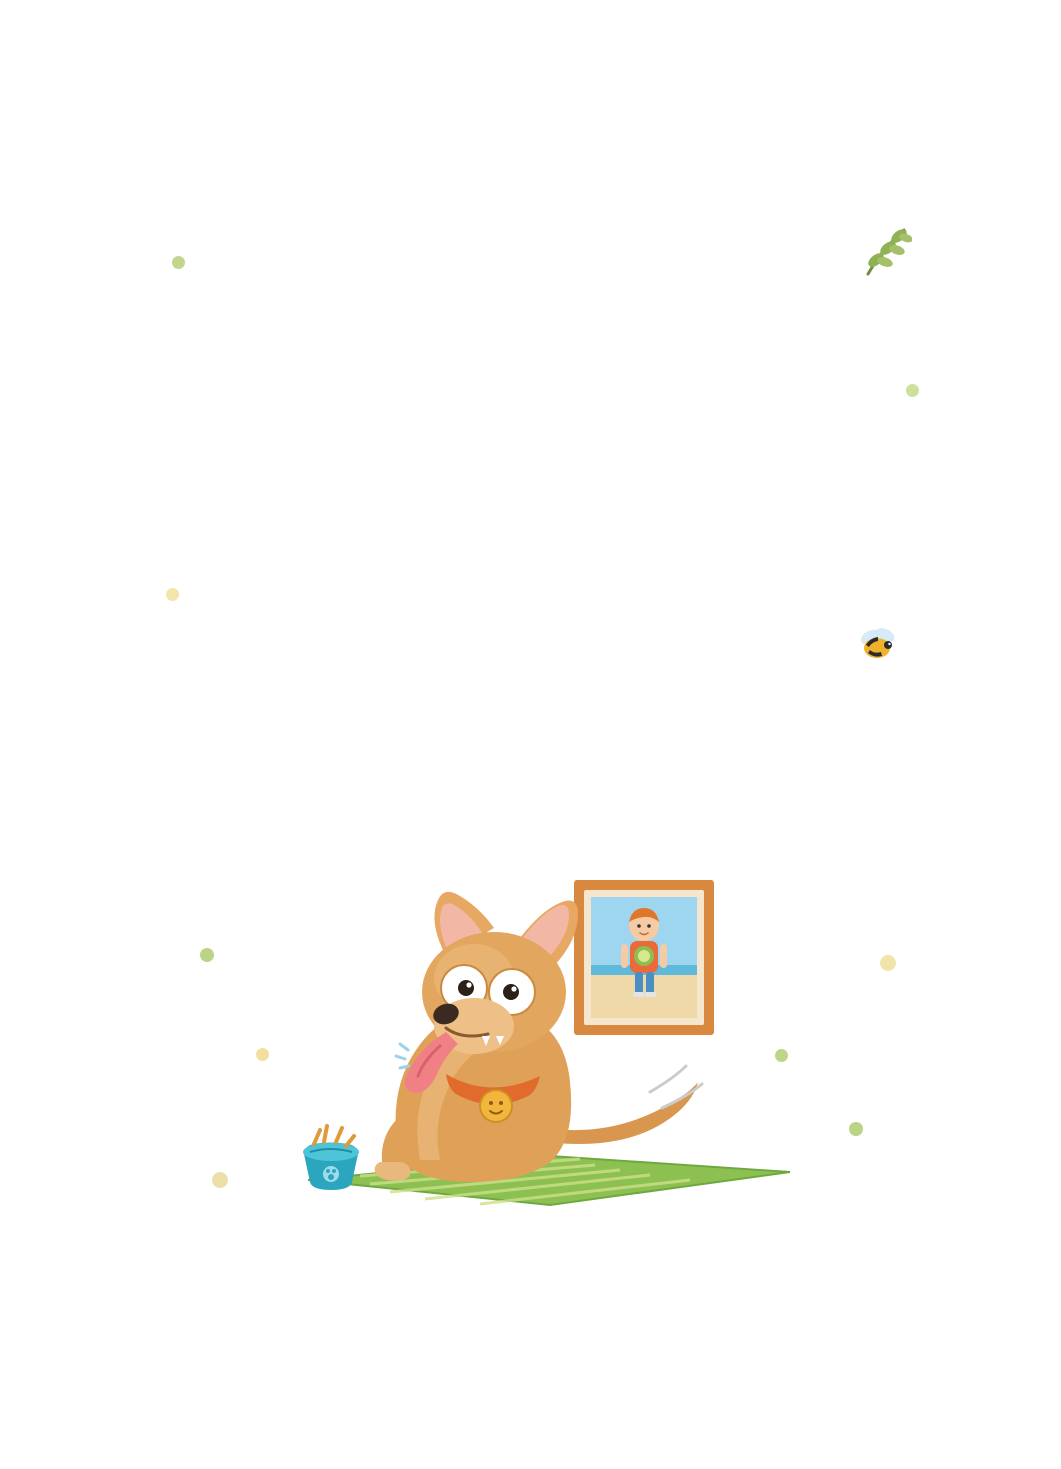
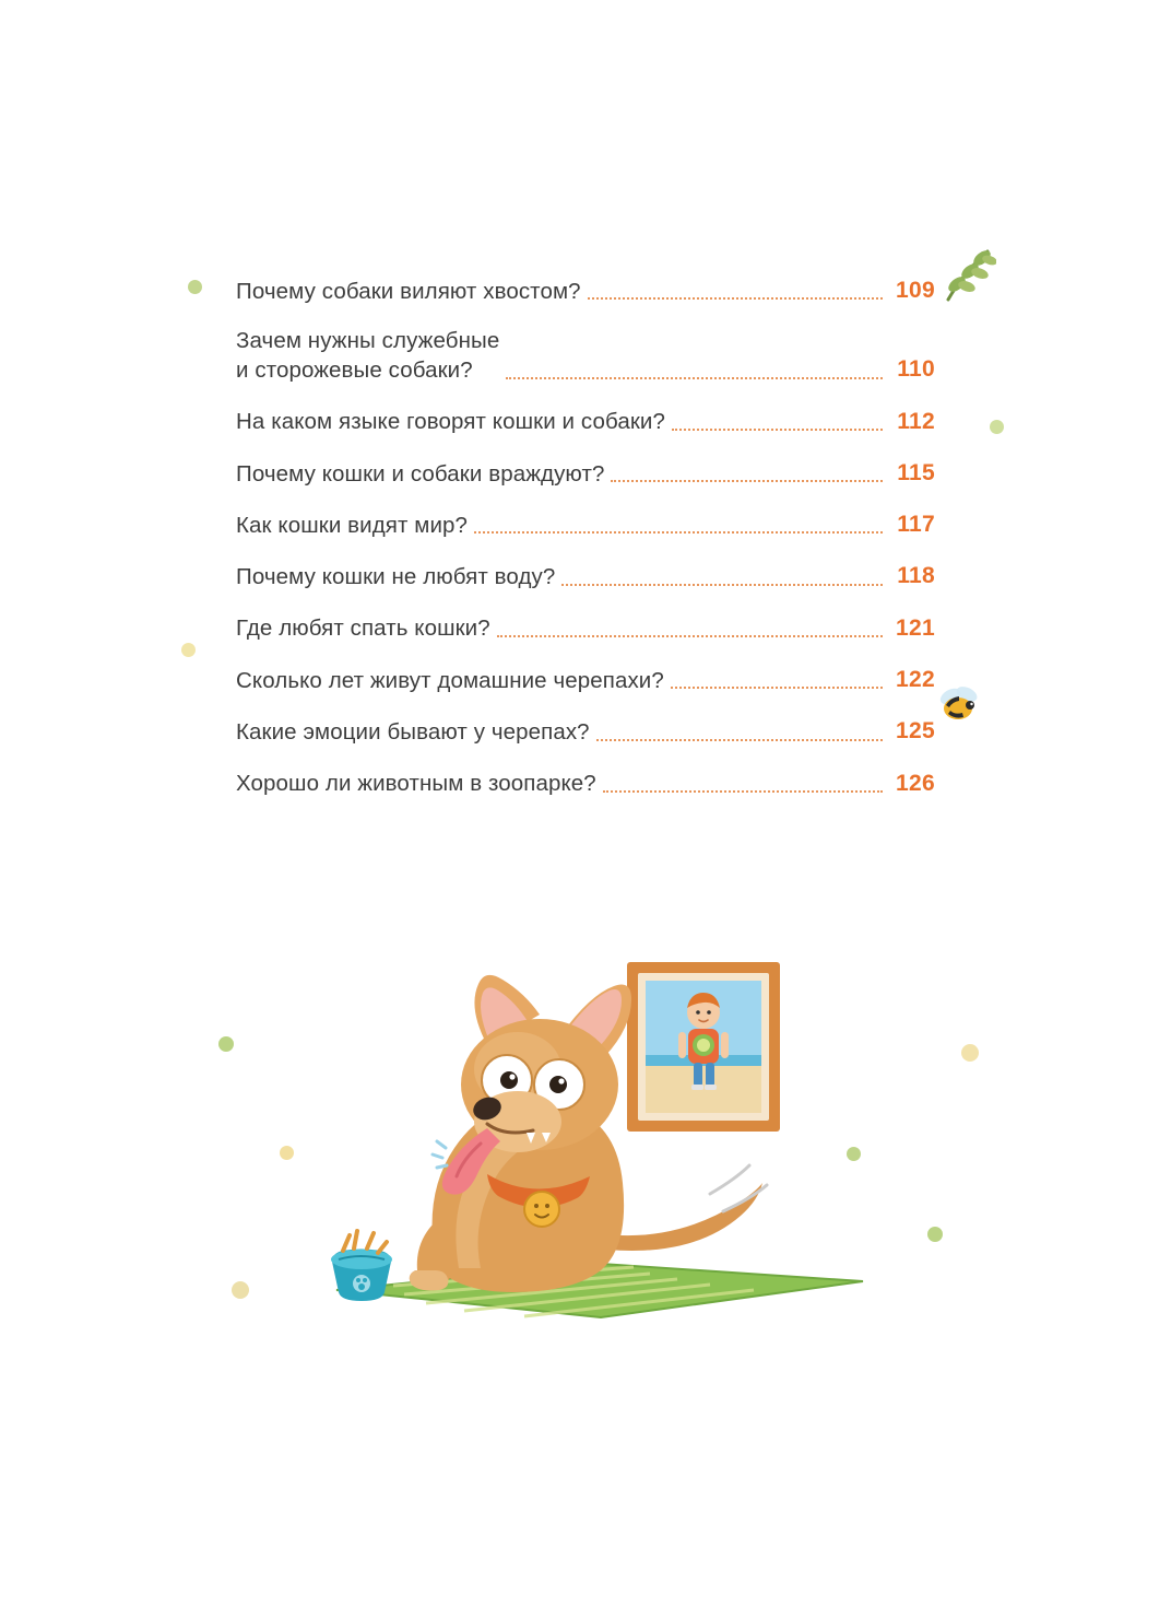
+ Почему собаки виляют хвостом?
+ 109
+ Зачем нужны служебные
+ и сторожевые собаки?
+ 110
+ На каком языке говорят кошки и собаки?
+ 112
+ Почему кошки и собаки враждуют?
+ 115
+ Как кошки видят мир?
+ 117
+ Почему кошки не любят воду?
+ 118
+ Где любят спать кошки?
+ 121
+ Сколько лет живут домашние черепахи?
+ 122
+ Какие эмоции бывают у черепах?
+ 125
+ Хорошо ли животным в зоопарке?
+ 126
